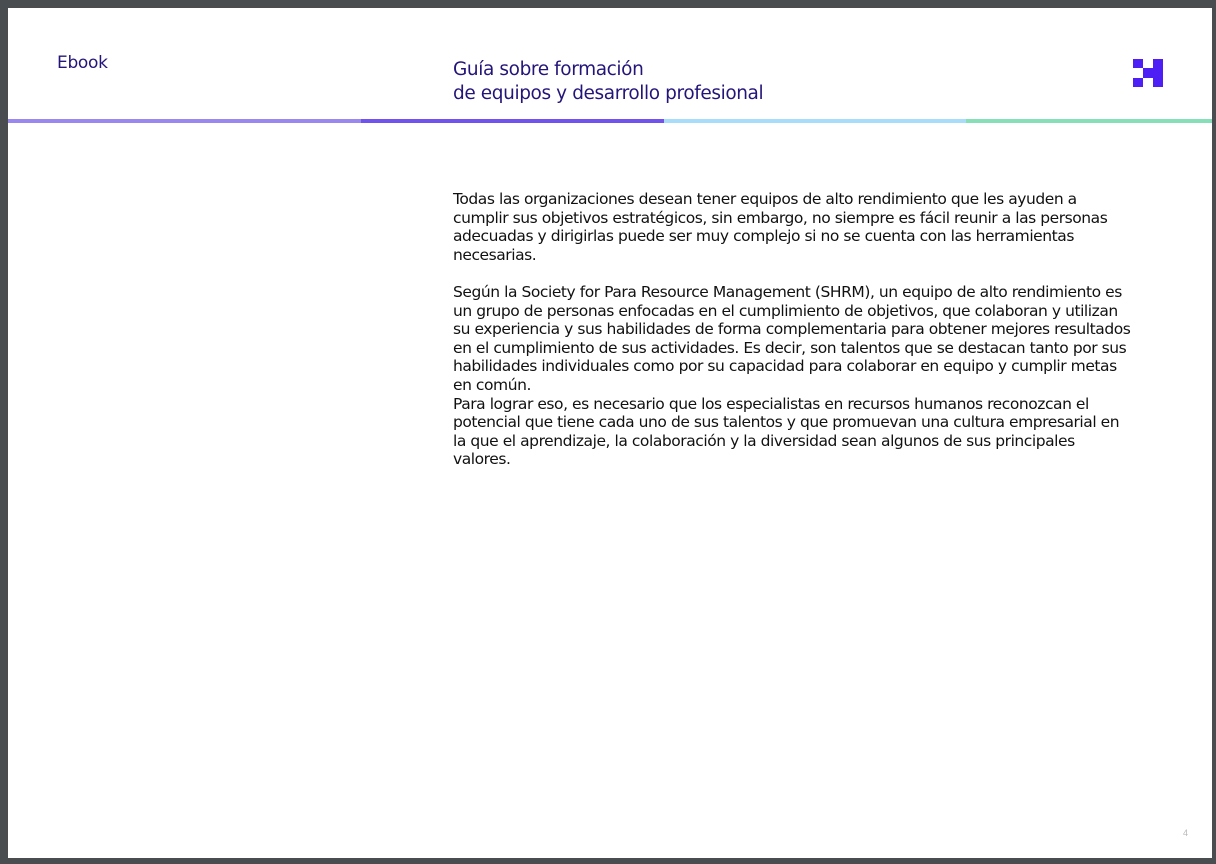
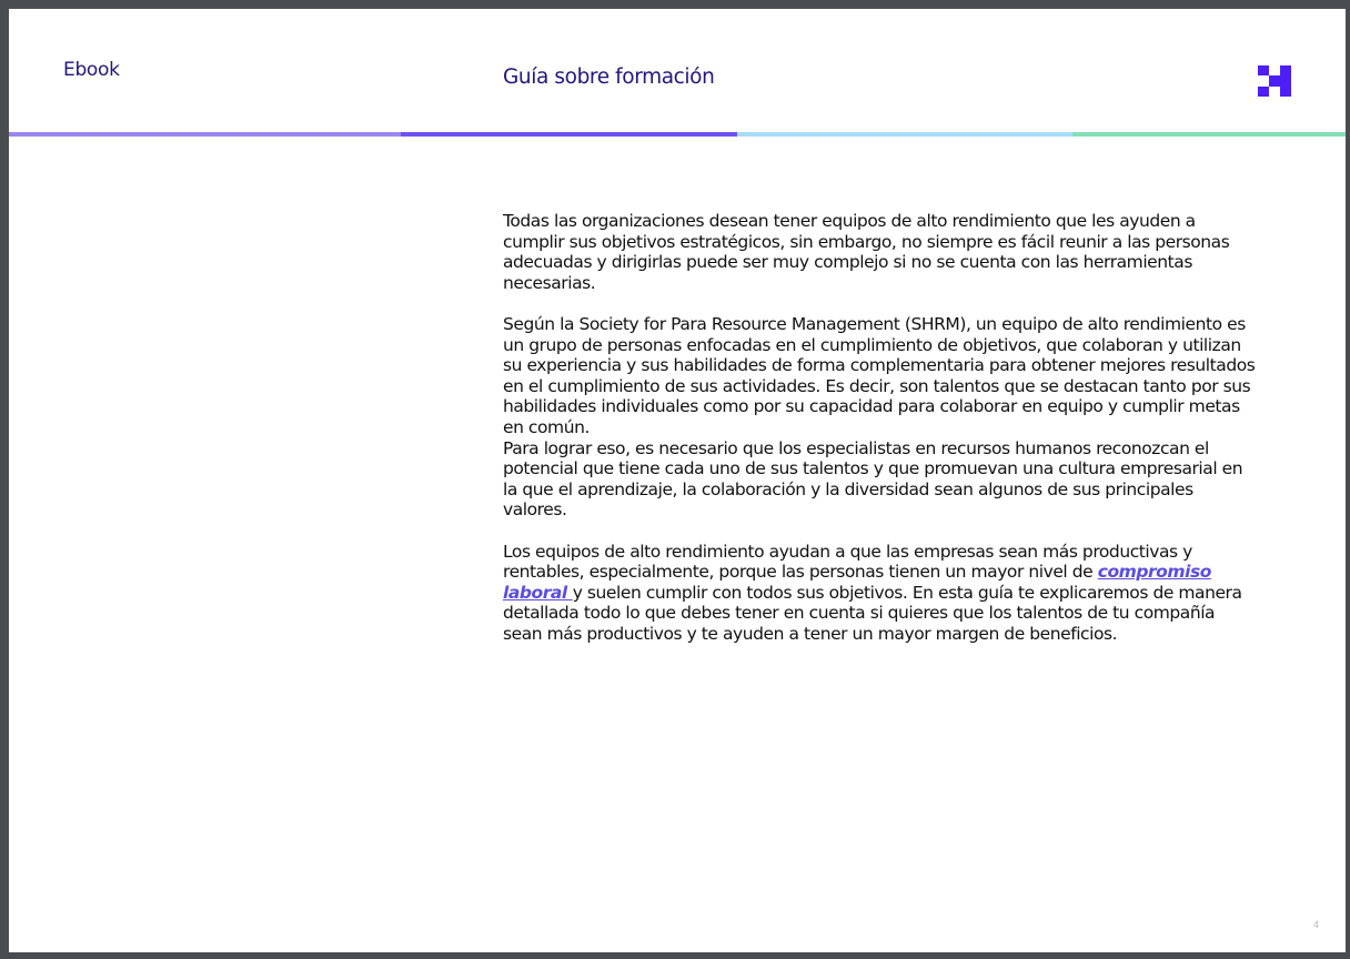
  Ebook
  Guía sobre formación
- de equipos y desarrollo profesional
  Todas las organizaciones desean tener equipos de alto rendimiento que les ayuden a cumplir sus objetivos estratégicos, sin embargo, no siempre es fácil reunir a las personas adecuadas y dirigirlas puede ser muy complejo si no se cuenta con las herramientas necesarias.
  Según la Society for Para Resource Management (SHRM), un equipo de alto rendimiento es un grupo de personas enfocadas en el cumplimiento de objetivos, que colaboran y utilizan su experiencia y sus habilidades de forma complementaria para obtener mejores resultados en el cumplimiento de sus actividades. Es decir, son talentos que se destacan tanto por sus habilidades individuales como por su capacidad para colaborar en equipo y cumplir metas en común.
  Para lograr eso, es necesario que los especialistas en recursos humanos reconozcan el potencial que tiene cada uno de sus talentos y que promuevan una cultura empresarial en la que el aprendizaje, la colaboración y la diversidad sean algunos de sus principales valores.
+ Los equipos de alto rendimiento ayudan a que las empresas sean más productivas y rentables, especialmente, porque las personas tienen un mayor nivel de compromiso laboral y suelen cumplir con todos sus objetivos. En esta guía te explicaremos de manera detallada todo lo que debes tener en cuenta si quieres que los talentos de tu compañía sean más productivos y te ayuden a tener un mayor margen de beneficios.
  4
